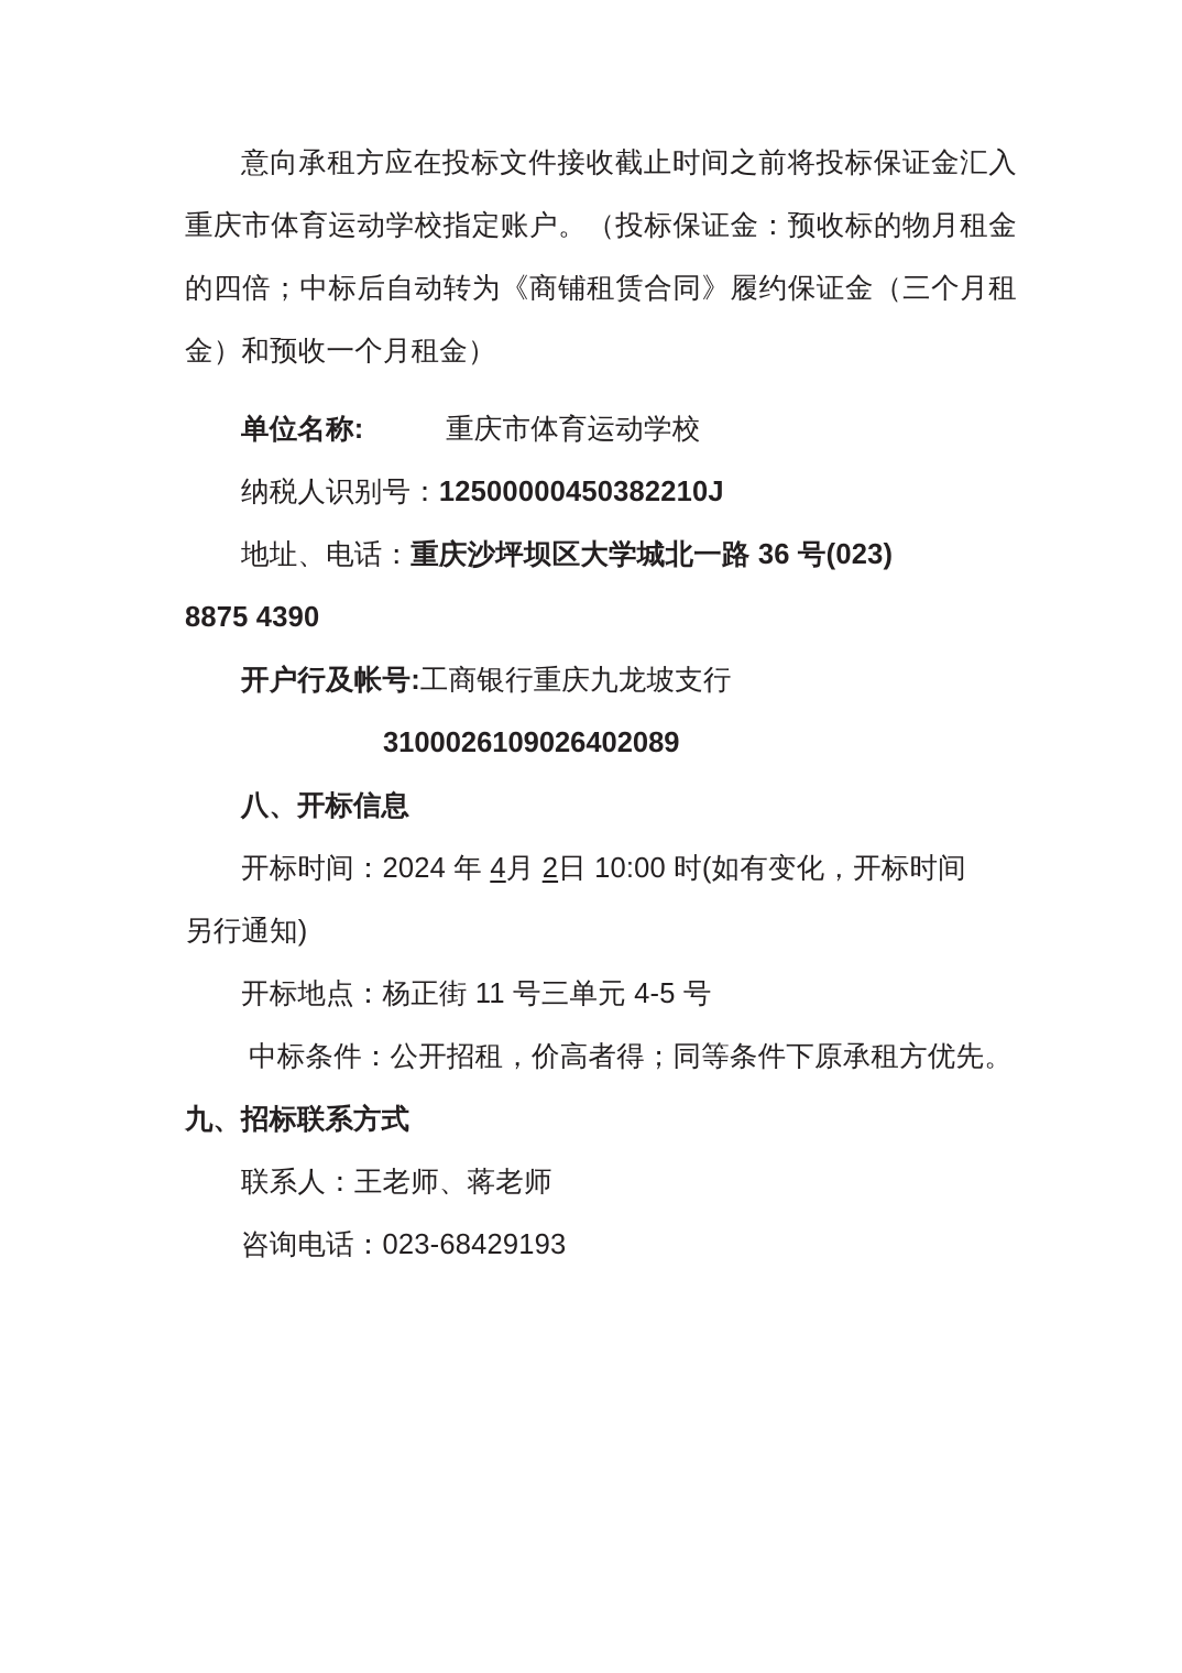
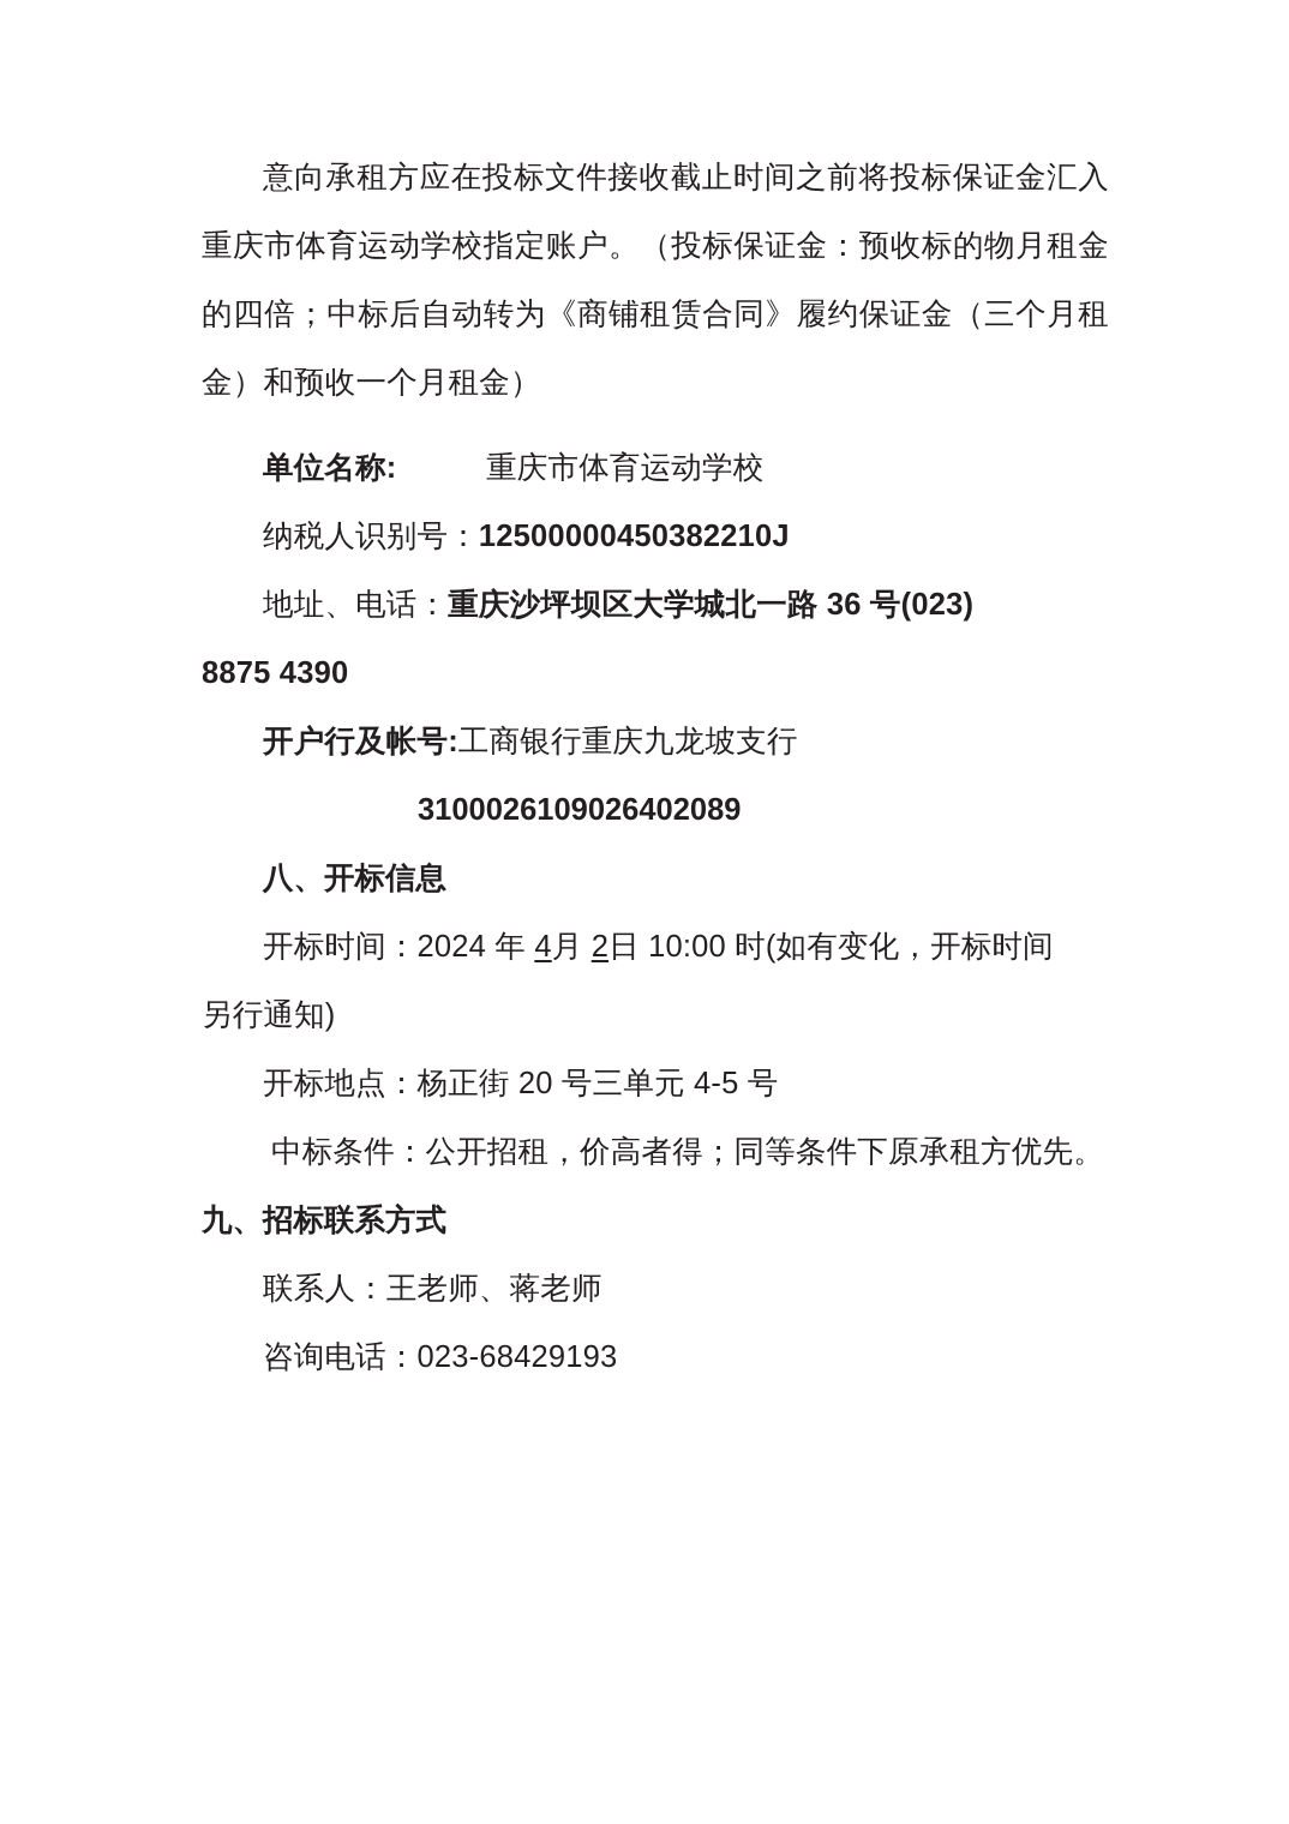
  意向承租方应在投标文件接收截止时间之前将投标保证金汇入重庆市体育运动学校指定账户。（投标保证金：预收标的物月租金的四倍；中标后自动转为《商铺租赁合同》履约保证金（三个月租金）和预收一个月租金）
  单位名称: 重庆市体育运动学校
  纳税人识别号：12500000450382210J
  地址、电话：重庆沙坪坝区大学城北一路 36 号(023)
  8875 4390
  开户行及帐号:工商银行重庆九龙坡支行
  31000261090264​02089
  八、开标信息
  开标时间：2024 年 4月 2日 10:00 时(如有变化，开标时间
  另行通知)
- 开标地点：杨正街 11 号三单元 4-5 号
+ 开标地点：杨正街 20 号三单元 4-5 号
  中标条件：公开招租，价高者得；同等条件下原承租方优先。
  九、招标联系方式
  联系人：王老师、蒋老师
  咨询电话：023-68429193
